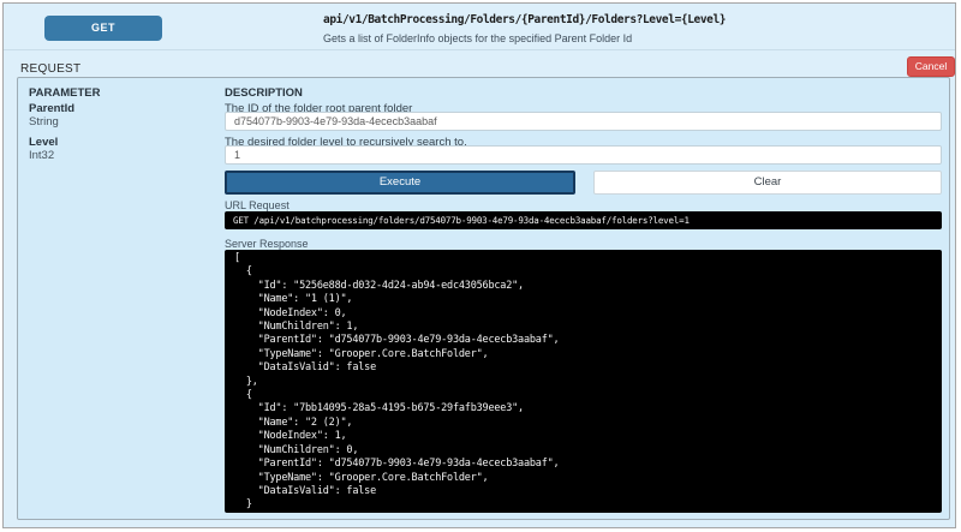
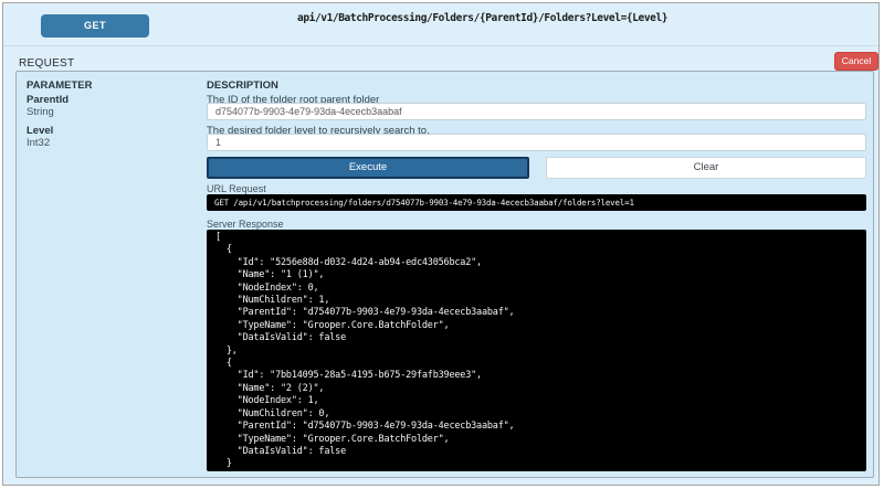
  GET
  api/v1/BatchProcessing/Folders/{ParentId}/Folders?Level={Level}
- Gets a list of FolderInfo objects for the specified Parent Folder Id
  REQUEST
  Cancel
  PARAMETER
  DESCRIPTION
  ParentId
  String
  The ID of the folder root parent folder
  d754077b-9903-4e79-93da-4ececb3aabaf
  Level
  Int32
  The desired folder level to recursively search to.
  1
  Execute
  Clear
  URL Request
  GET /api/v1/batchprocessing/folders/d754077b-9903-4e79-93da-4ececb3aabaf/folders?level=1
  Server Response
  [
  {
  "Id": "5256e88d-d032-4d24-ab94-edc43056bca2",
  "Name": "1 (1)",
  "NodeIndex": 0,
  "NumChildren": 1,
  "ParentId": "d754077b-9903-4e79-93da-4ececb3aabaf",
  "TypeName": "Grooper.Core.BatchFolder",
  "DataIsValid": false
  },
  {
  "Id": "7bb14095-28a5-4195-b675-29fafb39eee3",
  "Name": "2 (2)",
  "NodeIndex": 1,
  "NumChildren": 0,
  "ParentId": "d754077b-9903-4e79-93da-4ececb3aabaf",
  "TypeName": "Grooper.Core.BatchFolder",
  "DataIsValid": false
  }
